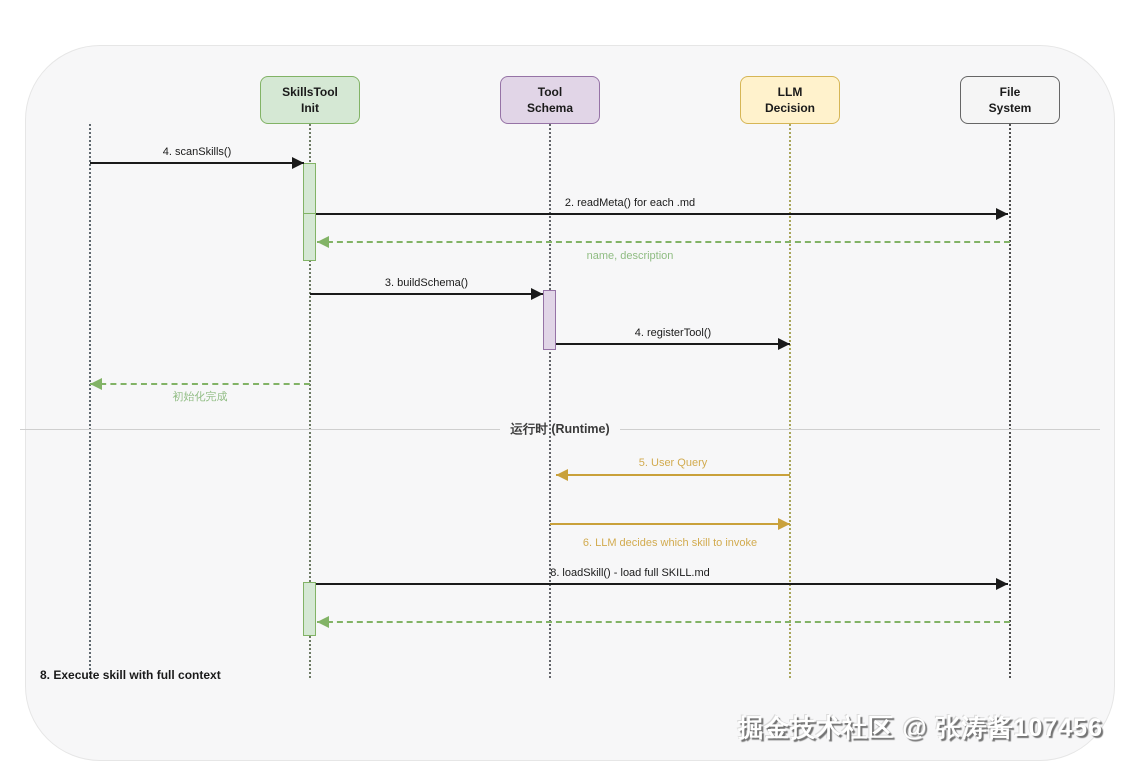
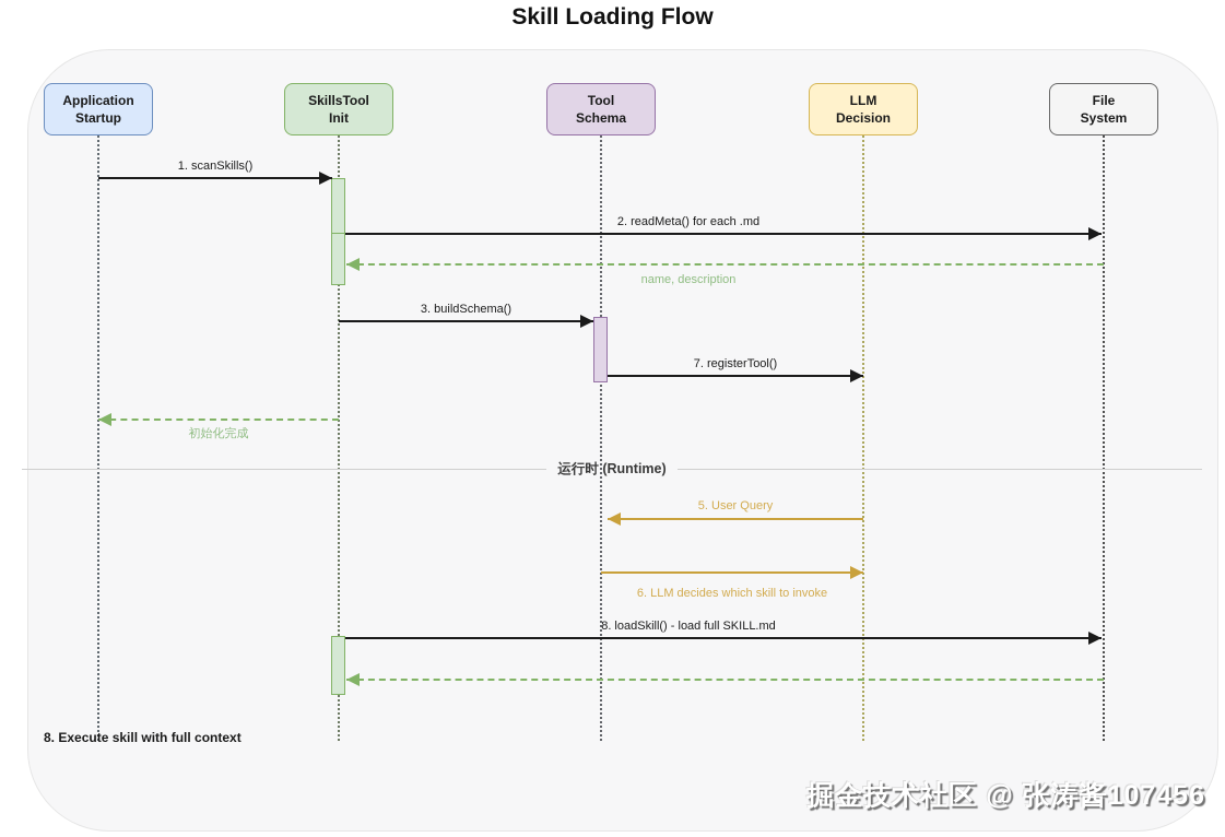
+ Skill Loading Flow
+ Application
+ Startup
  SkillsTool
  Init
  Tool
  Schema
  LLM
  Decision
  File
  System
- 4. scanSkills()
+ 1. scanSkills()
  2. readMeta() for each .md
  name, description
  3. buildSchema()
- 4. registerTool()
+ 7. registerTool()
  初始化完成
  运行时 (Runtime)
  5. User Query
  6. LLM decides which skill to invoke
  8. loadSkill() - load full SKILL.md
  8. Execute skill with full context
  掘金技术社区 @ 张涛酱107456
